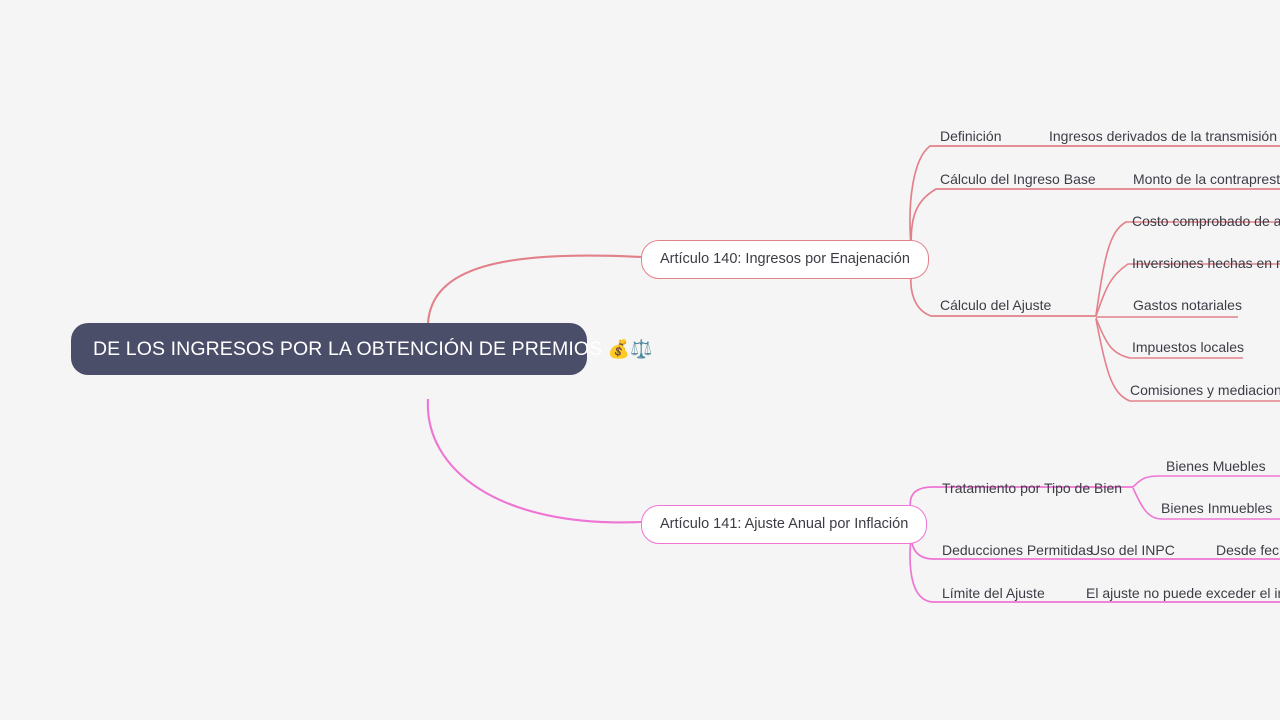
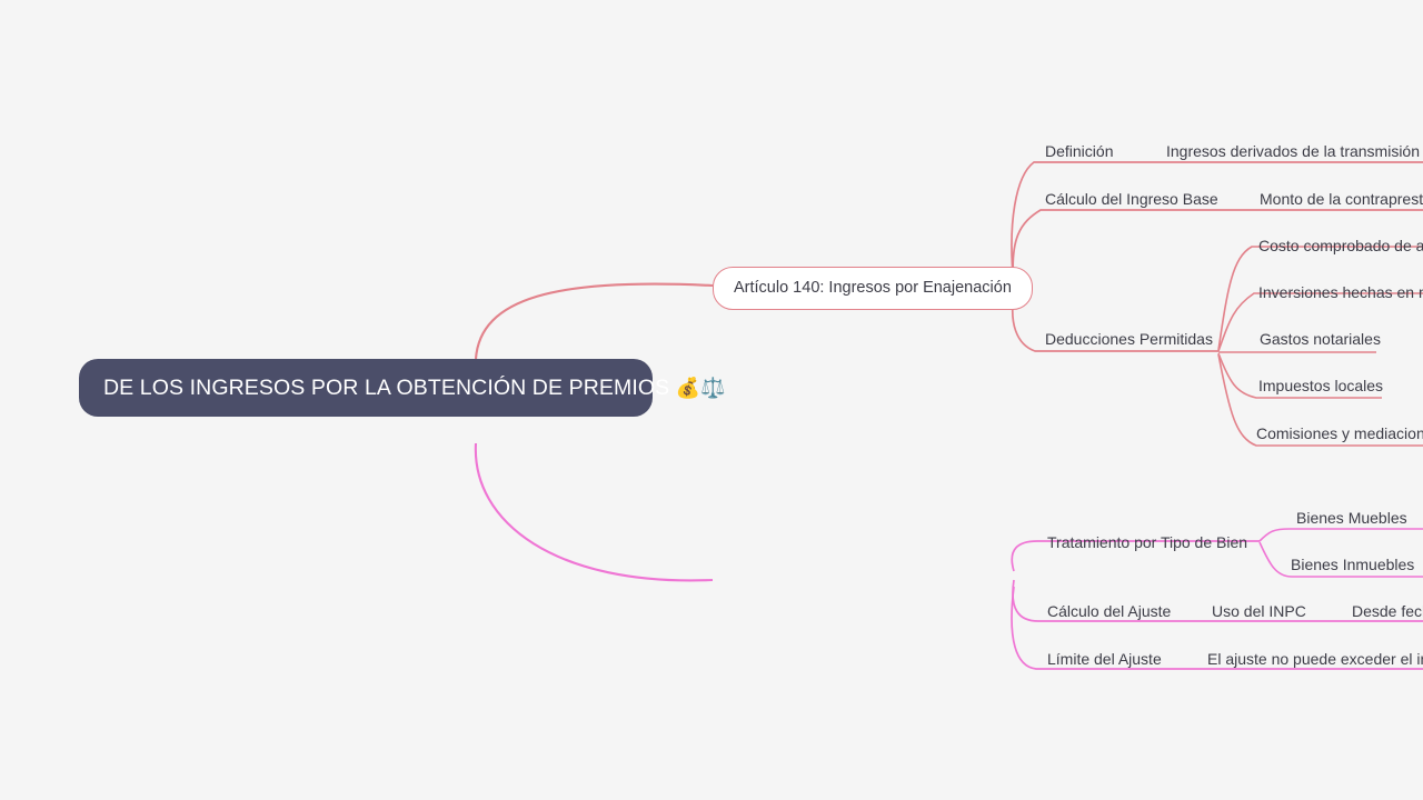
  DE LOS INGRESOS POR LA OBTENCIÓN DE PREMIOS 💰⚖️
  Artículo 140: Ingresos por Enajenación
  Definición
  Ingresos derivados de la transmisión
  Cálculo del Ingreso Base
  Monto de la contraprest
- Cálculo del Ajuste
+ Deducciones Permitidas
  Costo comprobado de a
  Inversiones hechas en
  Impuestos locales
  Gastos notariales
  Comisiones y mediacion
- Artículo 141: Ajuste Anual por Inflación
  Tratamiento por Tipo de Bien
  Bienes Muebles
  Bienes Inmuebles
- Deducciones Permitidas
+ Cálculo del Ajuste
  Uso del INPC
  Desde fec
  Límite del Ajuste
  El ajuste no puede exceder el i
